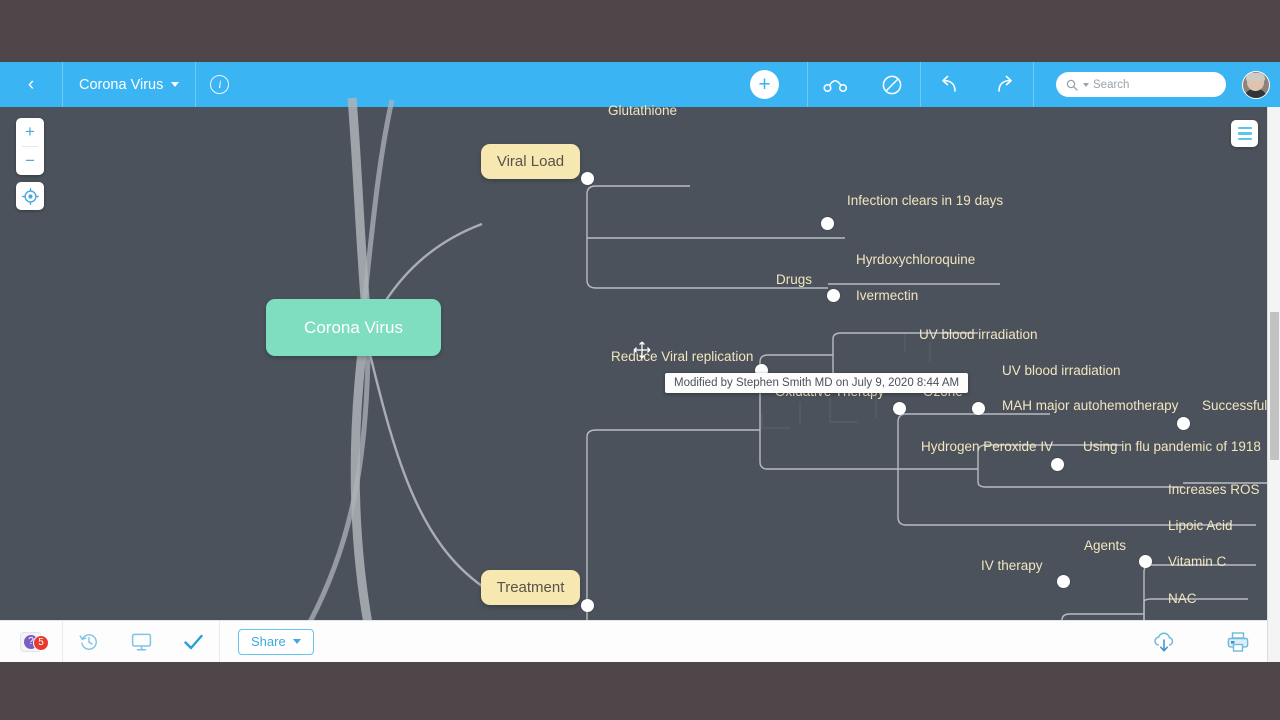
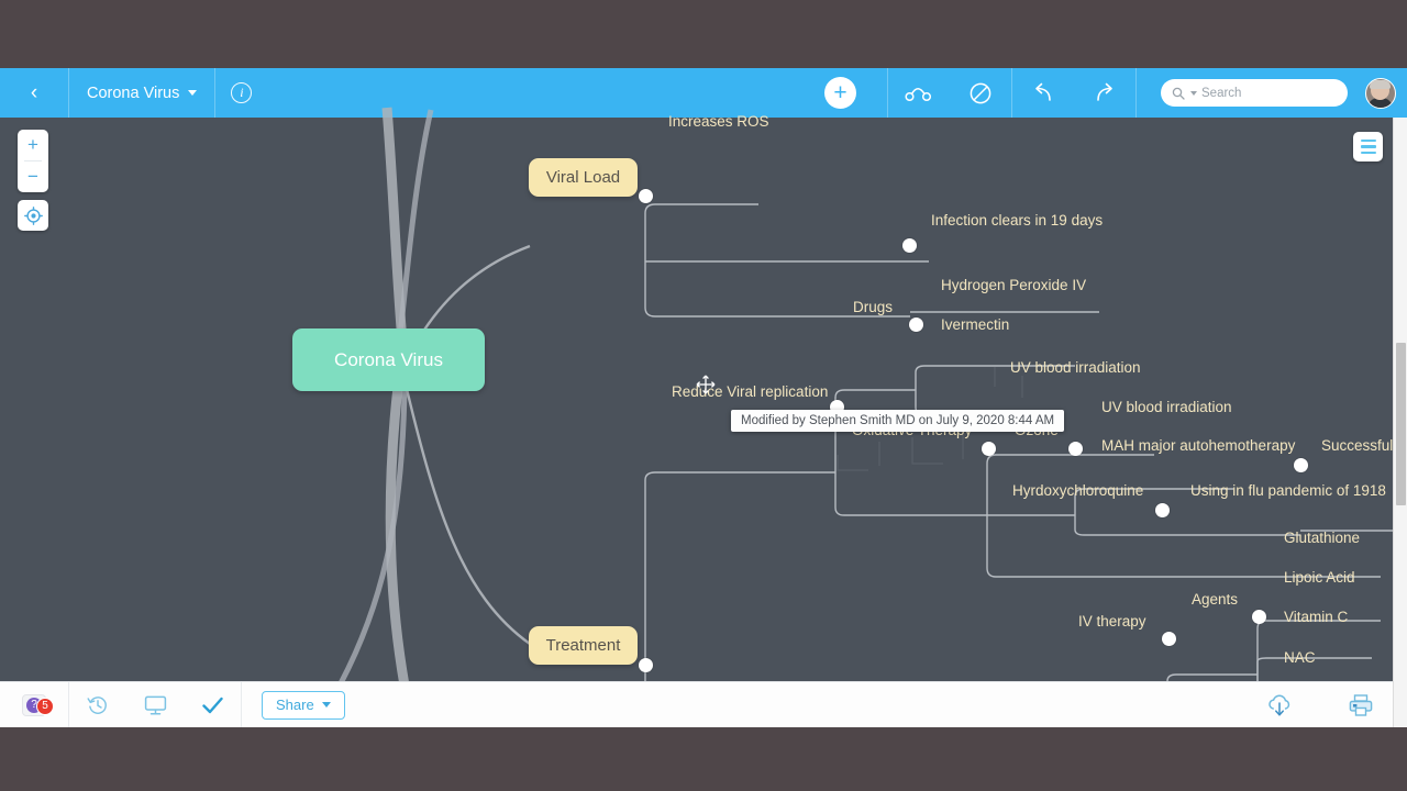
  ‹
  Corona Virus
  i
  Search
  Corona Virus
  Viral Load
  Treatment
- Glutathione
+ Increases ROS
  Infection clears in 19 days
  Reduce Viral replication
  Drugs
- Hyrdoxychloroquine
+ Hydrogen Peroxide IV
  Ivermectin
  UV blood irradiation
  UV blood irradiation
  MAH major autohemotherapy
  Successful
- Hydrogen Peroxide IV
+ Hyrdoxychloroquine
  Using in flu pandemic of 1918
  IV therapy
  Agents
- Increases ROS
+ Glutathione
  Lipoic Acid
  Vitamin C
  NAC
  Modified by Stephen Smith MD on July 9, 2020 8:44 AM
  +
  −
  ?
  5
  Share
